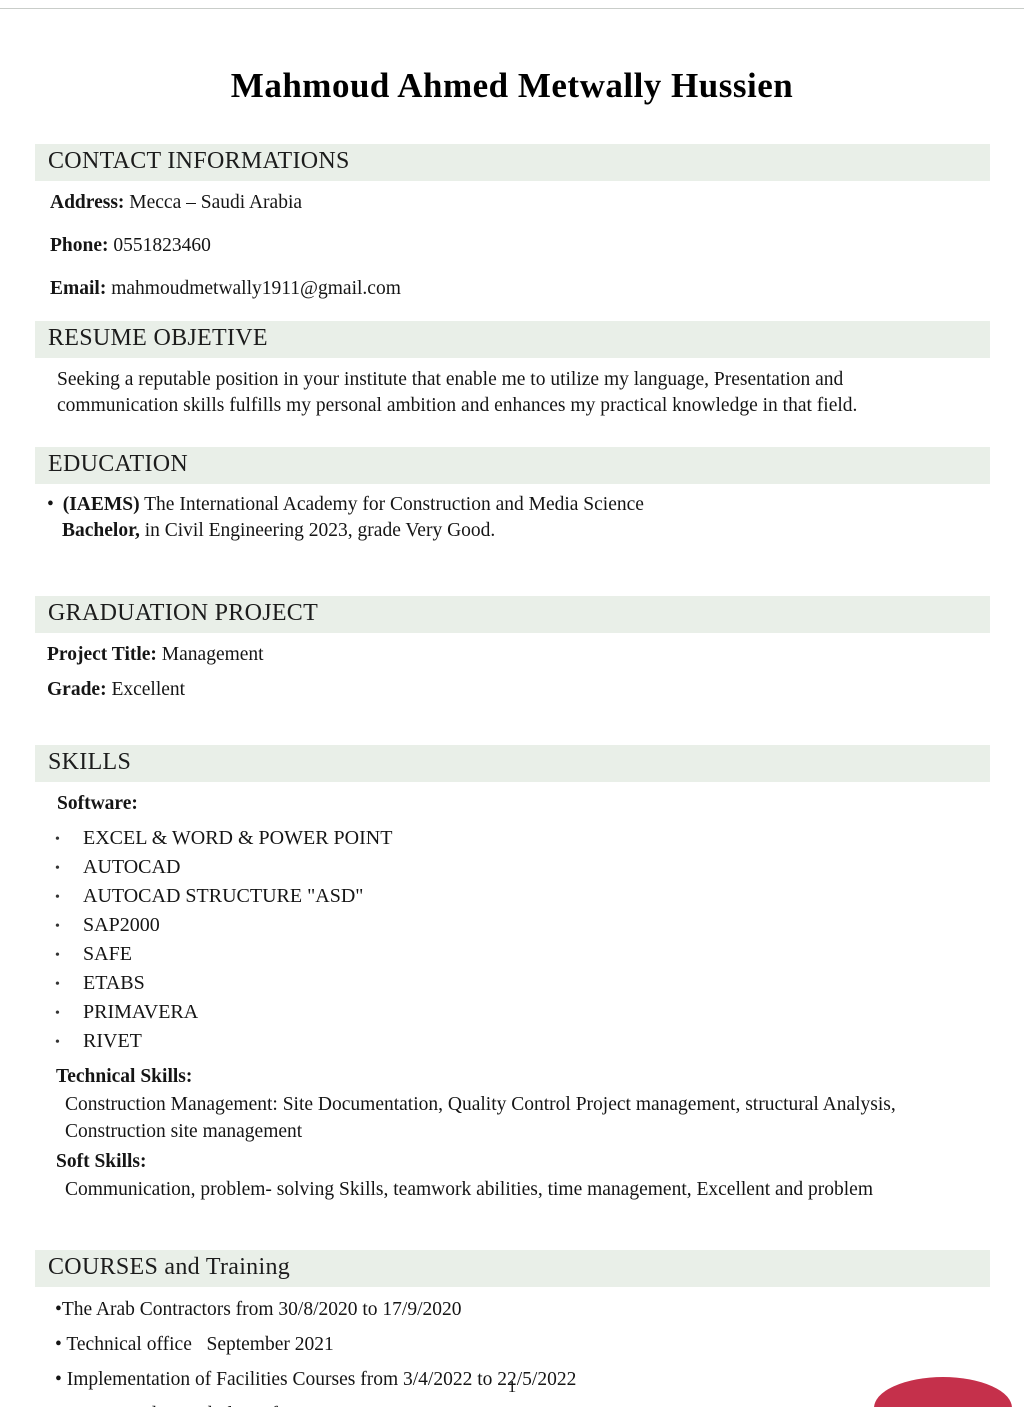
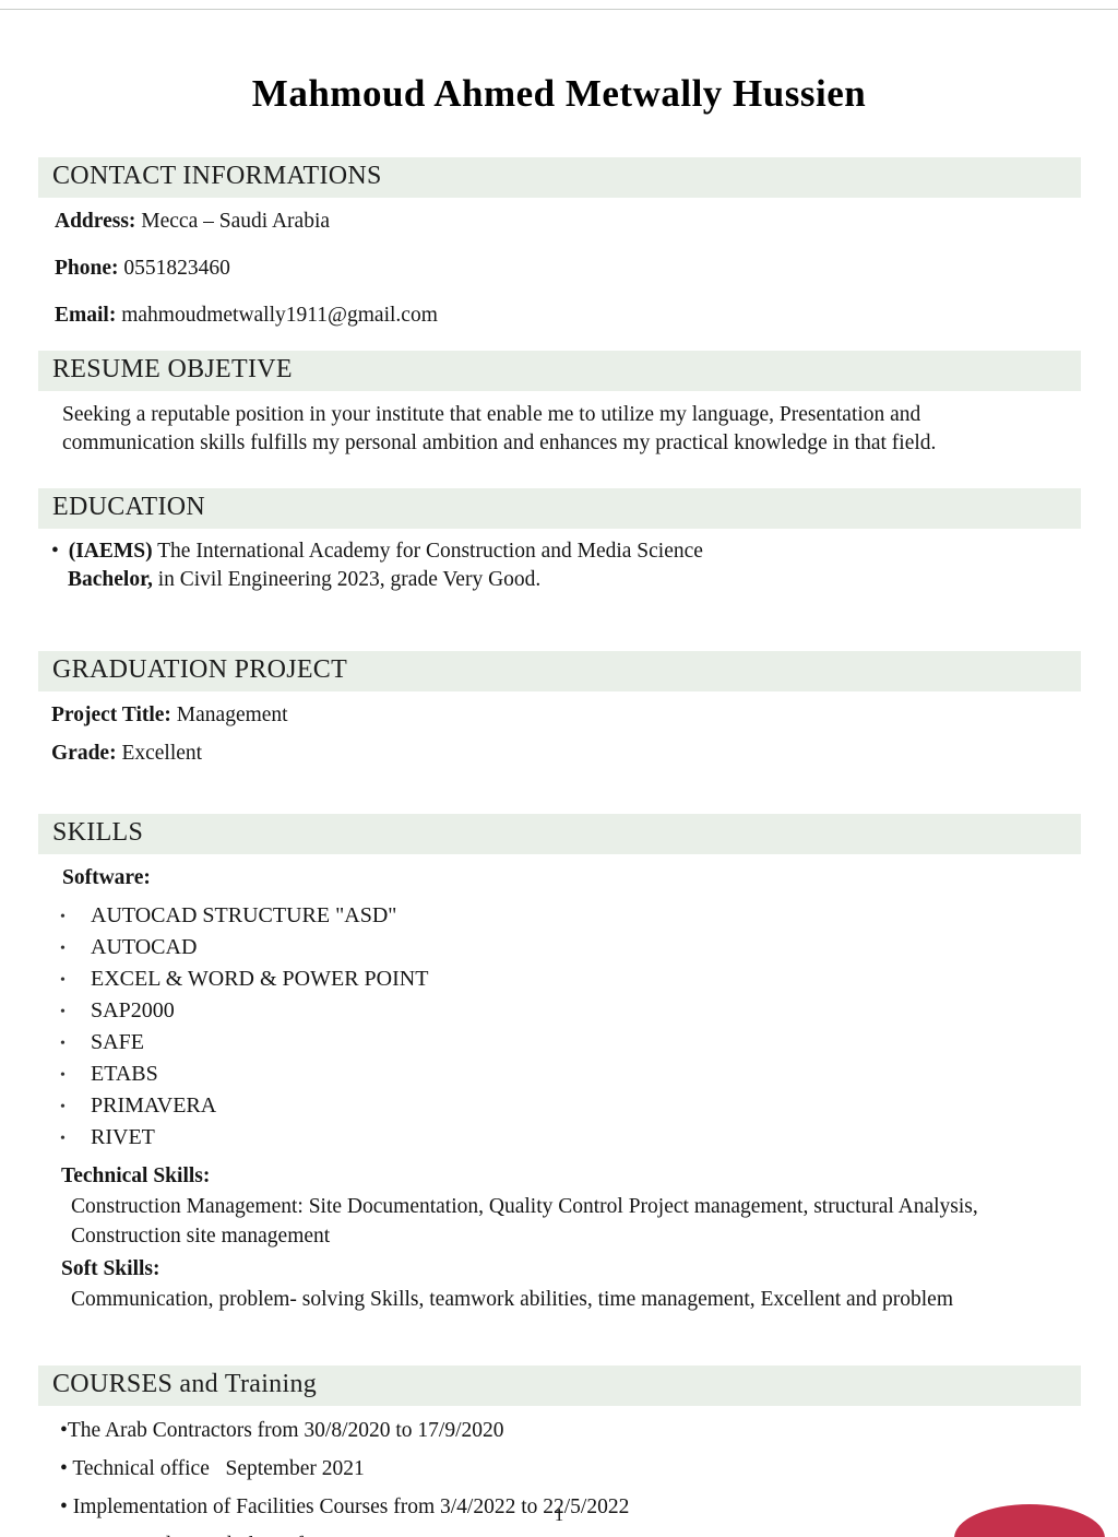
  Mahmoud Ahmed Metwally Hussien
  CONTACT INFORMATIONS
  Address: Mecca – Saudi Arabia
  Phone: 0551823460
  Email: mahmoudmetwally1911@gmail.com
  RESUME OBJETIVE
  Seeking a reputable position in your institute that enable me to utilize my language, Presentation and communication skills fulfills my personal ambition and enhances my practical knowledge in that field.
  EDUCATION
  • (IAEMS) The International Academy for Construction and Media Science
  Bachelor, in Civil Engineering 2023, grade Very Good.
  GRADUATION PROJECT
  Project Title: Management
  Grade: Excellent
  SKILLS
  Software:
- EXCEL & WORD & POWER POINT
+ AUTOCAD STRUCTURE "ASD"
  AUTOCAD
- AUTOCAD STRUCTURE "ASD"
+ EXCEL & WORD & POWER POINT
  SAP2000
  SAFE
  ETABS
  PRIMAVERA
  RIVET
  Technical Skills:
  Construction Management: Site Documentation, Quality Control Project management, structural Analysis, Construction site management
  Soft Skills:
  Communication, problem- solving Skills, teamwork abilities, time management, Excellent and problem
  COURSES and Training
  •The Arab Contractors from 30/8/2020 to 17/9/2020
  • Technical office September 2021
  • Implementation of Facilities Courses from 3/4/2022 to 22/5/2022
  1
